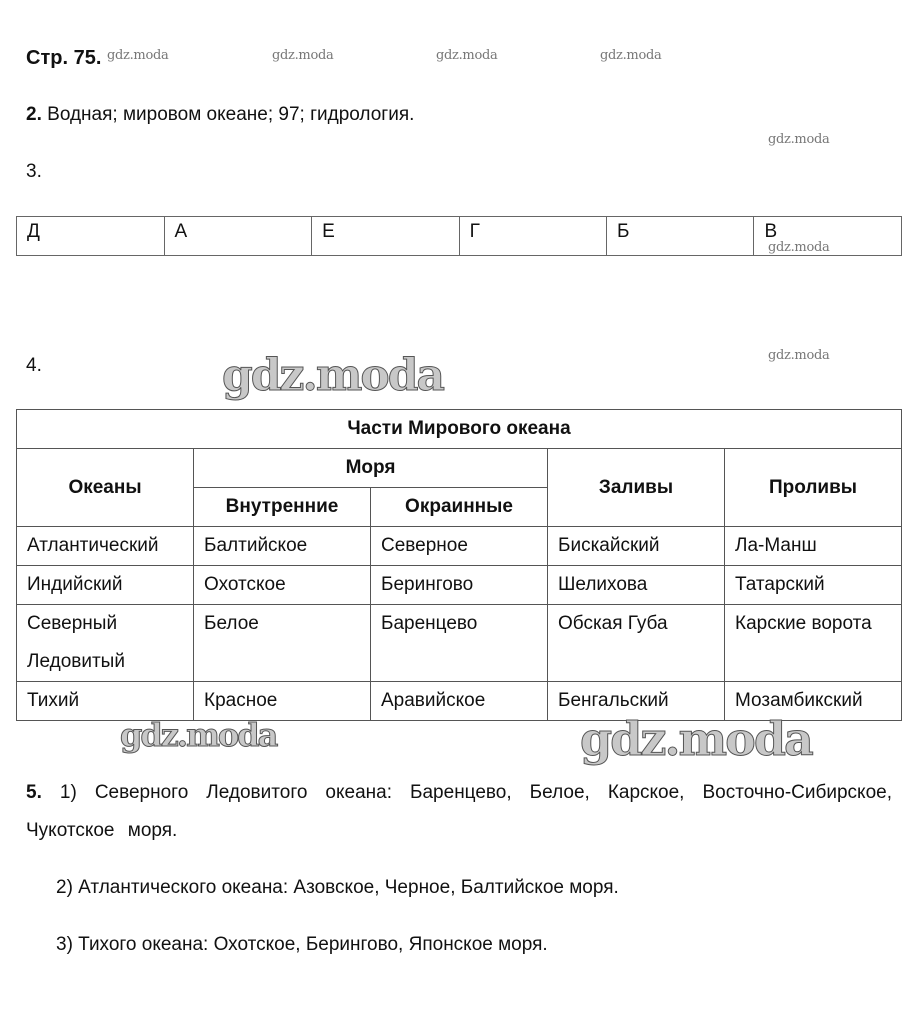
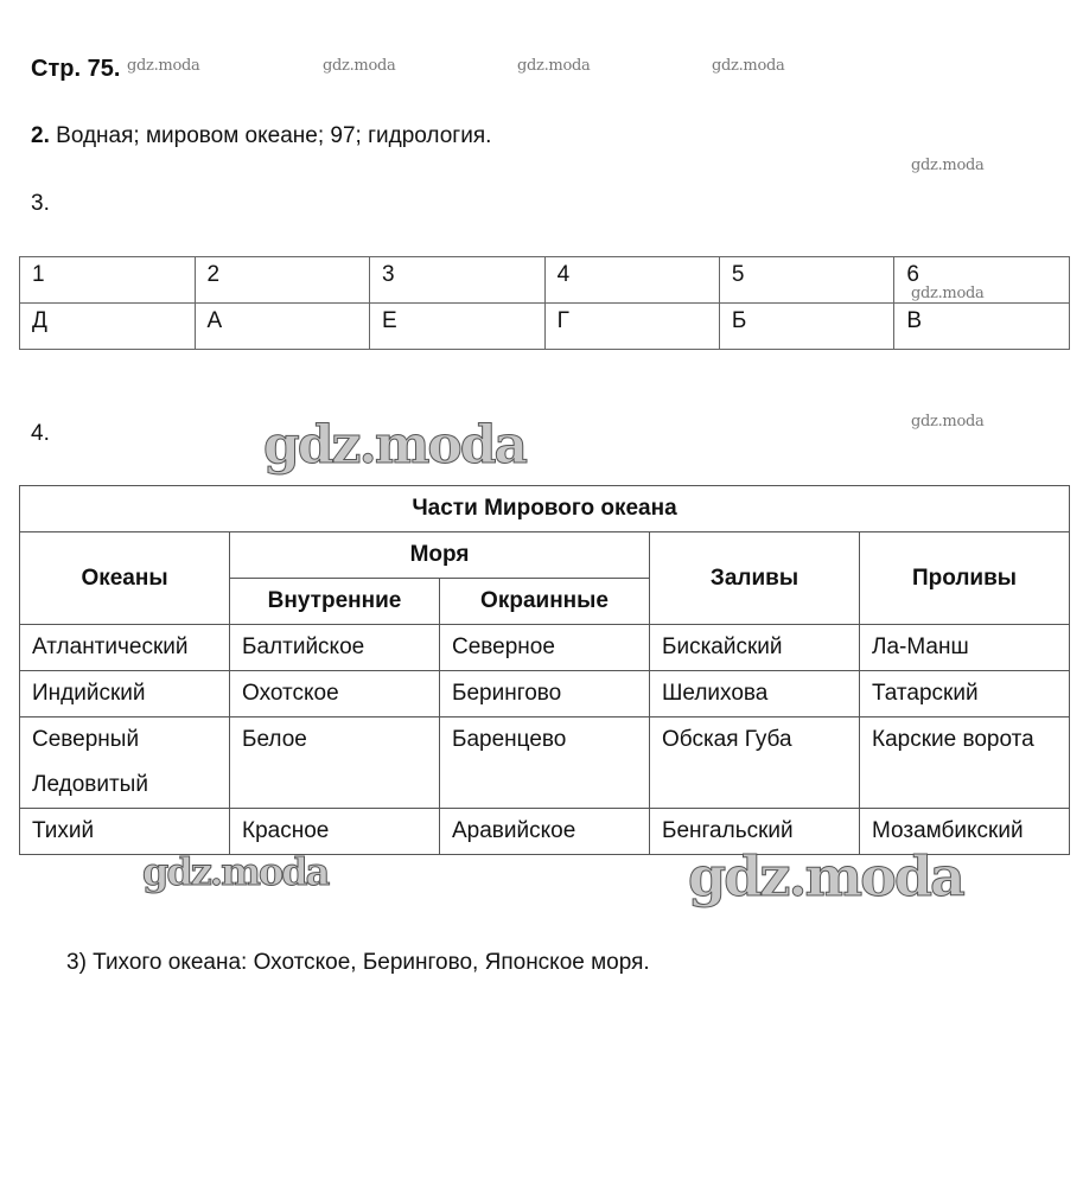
  Стр. 75.
  gdz.moda
  gdz.moda
  gdz.moda
  gdz.moda
  2. Водная; мировом океане; 97; гидрология.
  gdz.moda
  3.
+ 1	2	3	4	5	6
  Д	А	Е	Г	Б	В
  gdz.moda
  4.
  gdz.moda
  gdz.moda
  Части Мирового океана
  Океаны	Моря	Заливы	Проливы
  Внутренние	Окраинные
  Атлантический	Балтийское	Северное	Бискайский	Ла-Манш
  Индийский	Охотское	Берингово	Шелихова	Татарский
  Северный Ледовитый	Белое	Баренцево	Обская Губа	Карские ворота
  Тихий	Красное	Аравийское	Бенгальский	Мозамбикский
  gdz.moda
  gdz.moda
- 5. 1) Северного Ледовитого океана: Баренцево, Белое, Карское, Восточно-Сибирское, Чукотское моря.
- 2) Атлантического океана: Азовское, Черное, Балтийское моря.
  3) Тихого океана: Охотское, Берингово, Японское моря.
